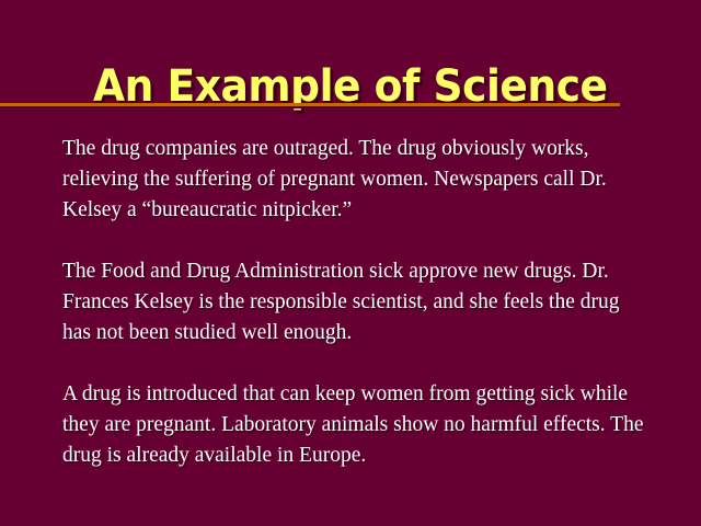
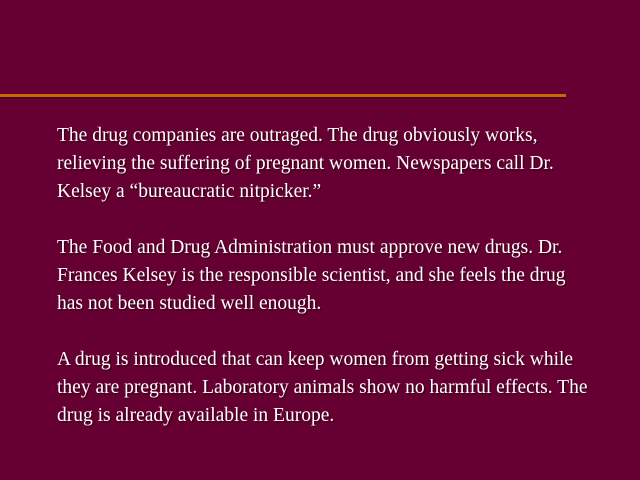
- An Example of Science
  The drug companies are outraged. The drug obviously works, relieving the suffering of pregnant women. Newspapers call Dr. Kelsey a “bureaucratic nitpicker.”
- The Food and Drug Administration sick approve new drugs. Dr. Frances Kelsey is the responsible scientist, and she feels the drug has not been studied well enough.
+ The Food and Drug Administration must approve new drugs. Dr. Frances Kelsey is the responsible scientist, and she feels the drug has not been studied well enough.
  A drug is introduced that can keep women from getting sick while they are pregnant. Laboratory animals show no harmful effects. The drug is already available in Europe.
